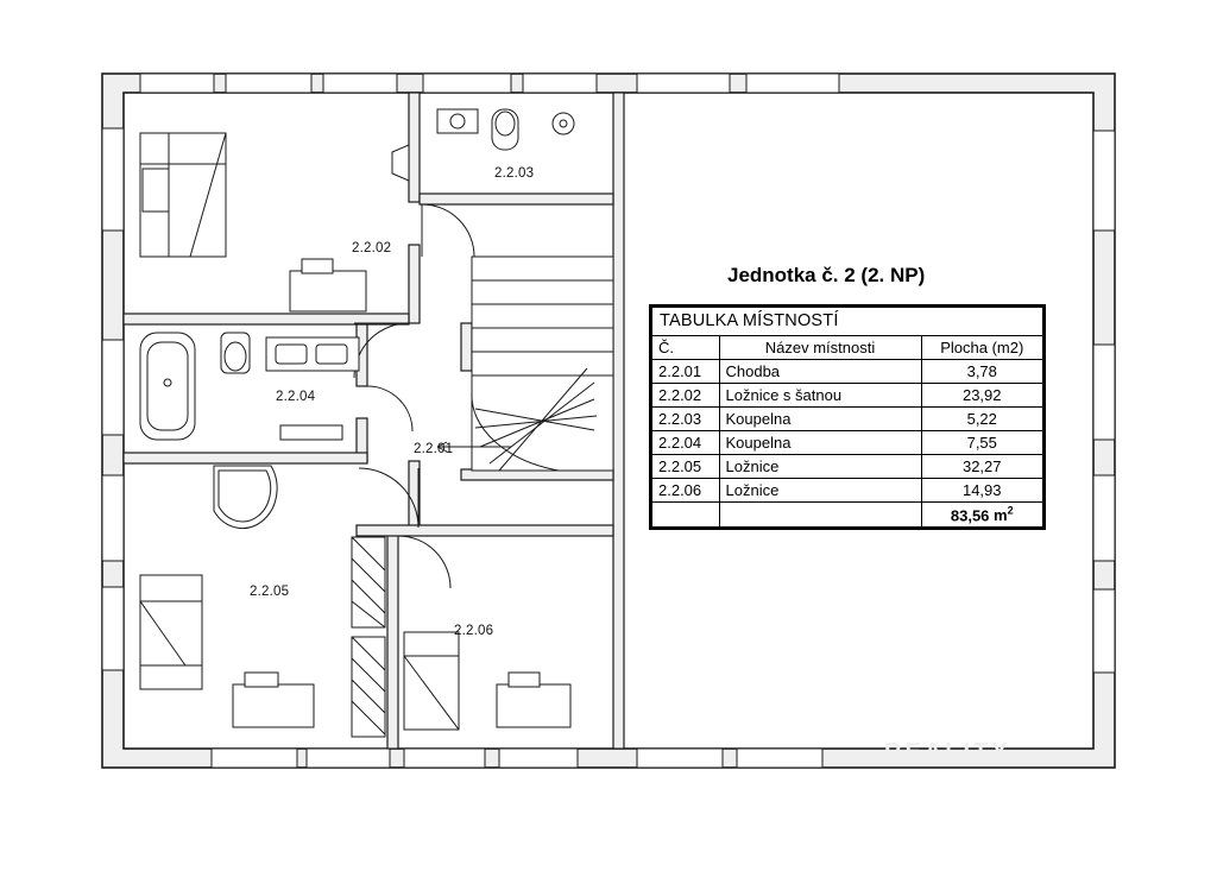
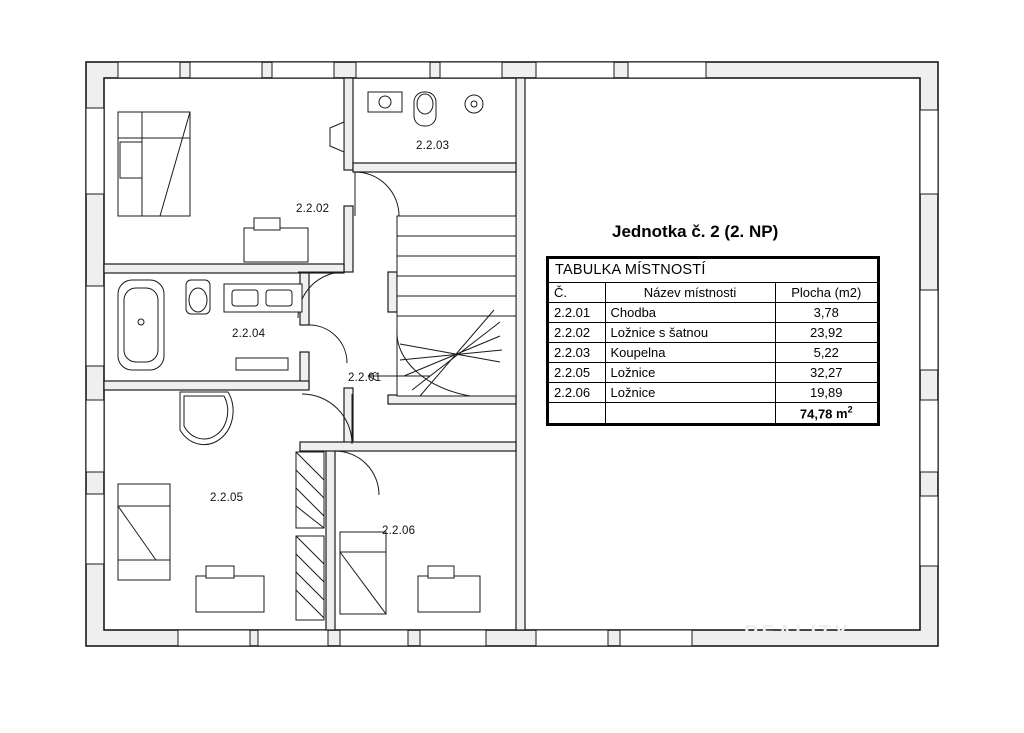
  2.2.03
  2.2.02
  2.2.04
  2.2.01
  2.2.05
  2.2.06
  Jednotka č. 2 (2. NP)
  TABULKA MÍSTNOSTÍ
  Č.	Název místnosti	Plocha (m2)
  2.2.01	Chodba	3,78
  2.2.02	Ložnice s šatnou	23,92
  2.2.03	Koupelna	5,22
- 2.2.04	Koupelna	7,55
  2.2.05	Ložnice	32,27
- 2.2.06	Ložnice	14,93
+ 2.2.06	Ložnice	19,89
- 		83,56 m2
+ 		74,78 m2
  REALITY
